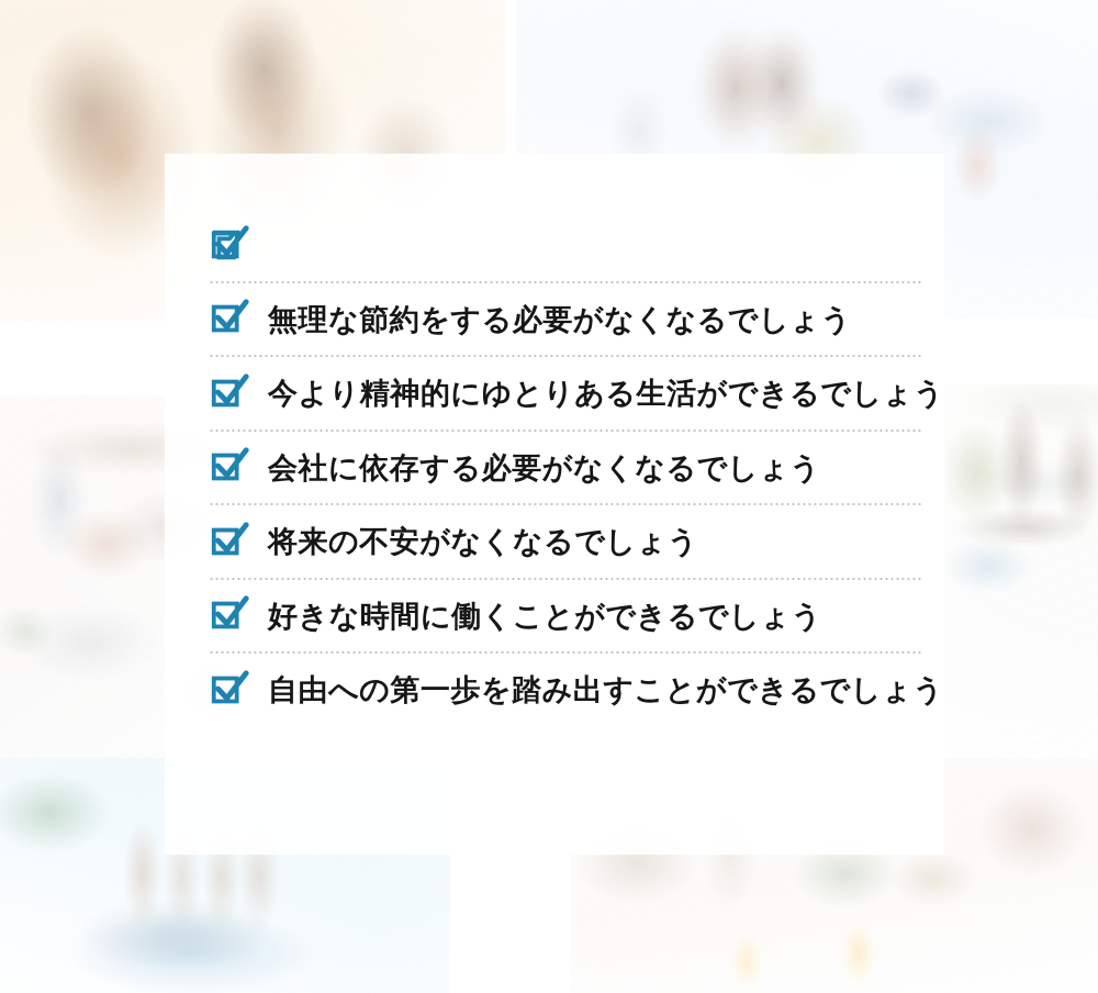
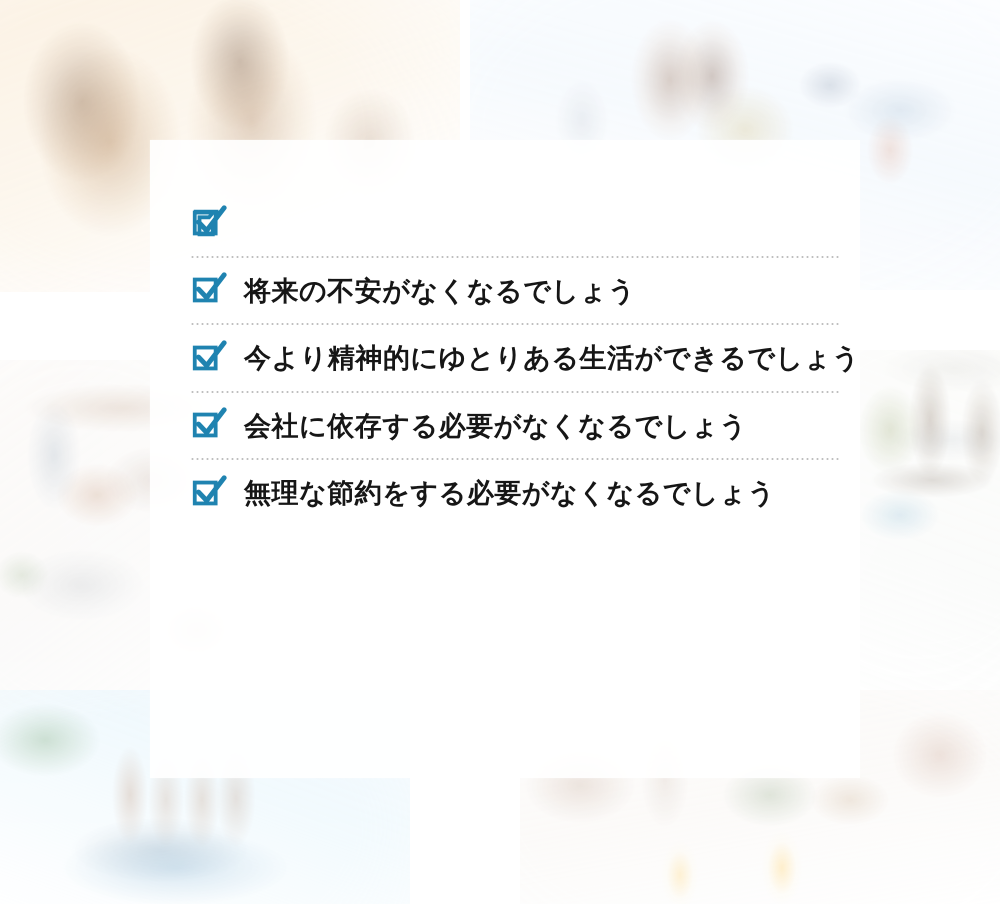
- 無理な節約をする必要がなくなるでしょう
+ 将来の不安がなくなるでしょう
  今より精神的にゆとりある生活ができるでしょう
  会社に依存する必要がなくなるでしょう
- 将来の不安がなくなるでしょう
+ 無理な節約をする必要がなくなるでしょう
- 好きな時間に働くことができるでしょう
- 自由への第一歩を踏み出すことができるでしょう
